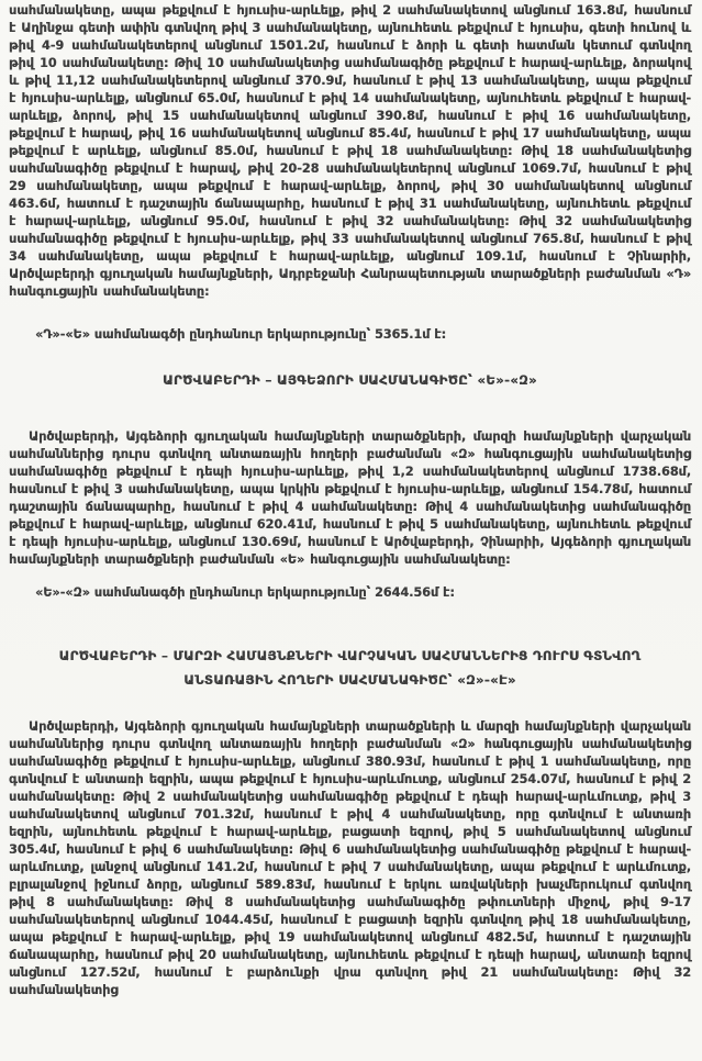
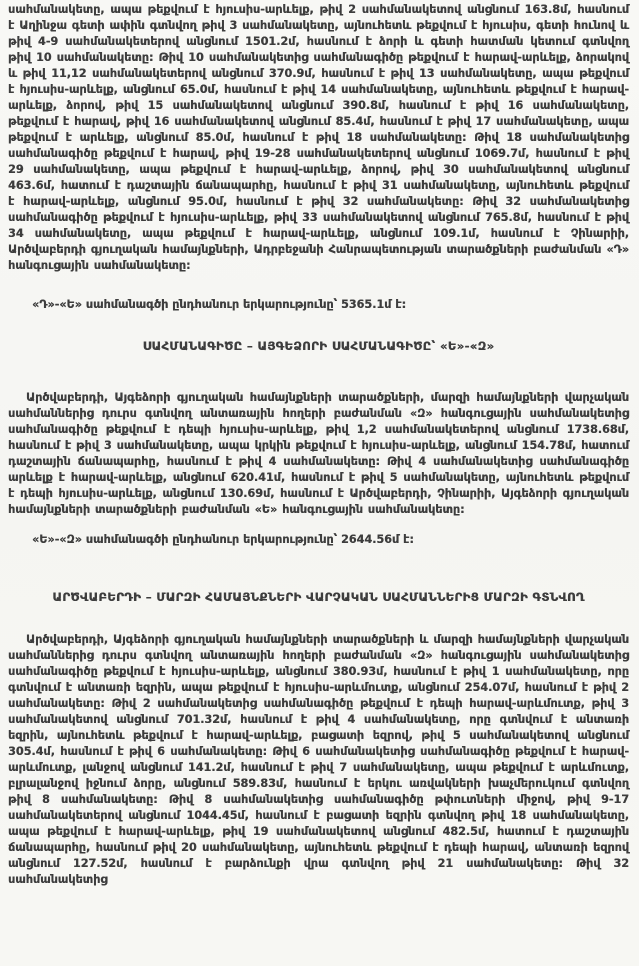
- սահմանակետը, ապա թեքվում է հյուսիս-արևելք, թիվ 2 սահմանակետով անցնում 163.8մ, հասնում է Աղինջա գետի ափին գտնվող թիվ 3 սահմանակետը, այնուհետև թեքվում է հյուսիս, գետի հունով և թիվ 4-9 սահմանակետերով անցնում 1501.2մ, հասնում է ձորի և գետի հատման կետում գտնվող թիվ 10 սահմանակետը: Թիվ 10 սահմանակետից սահմանագիծը թեքվում է հարավ-արևելք, ձորակով և թիվ 11,12 սահմանակետերով անցնում 370.9մ, հասնում է թիվ 13 սահմանակետը, ապա թեքվում է հյուսիս-արևելք, անցնում 65.0մ, հասնում է թիվ 14 սահմանակետը, այնուհետև թեքվում է հարավ-արևելք, ձորով, թիվ 15 սահմանակետով անցնում 390.8մ, հասնում է թիվ 16 սահմանակետը, թեքվում է հարավ, թիվ 16 սահմանակետով անցնում 85.4մ, հասնում է թիվ 17 սահմանակետը, ապա թեքվում է արևելք, անցնում 85.0մ, հասնում է թիվ 18 սահմանակետը: Թիվ 18 սահմանակետից սահմանագիծը թեքվում է հարավ, թիվ 20-28 սահմանակետերով անցնում 1069.7մ, հասնում է թիվ 29 սահմանակետը, ապա թեքվում է հարավ-արևելք, ձորով, թիվ 30 սահմանակետով անցնում 463.6մ, հատում է դաշտային ճանապարհը, հասնում է թիվ 31 սահմանակետը, այնուհետև թեքվում է հարավ-արևելք, անցնում 95.0մ, հասնում է թիվ 32 սահմանակետը: Թիվ 32 սահմանակետից սահմանագիծը թեքվում է հյուսիս-արևելք, թիվ 33 սահմանակետով անցնում 765.8մ, հասնում է թիվ 34 սահմանակետը, ապա թեքվում է հարավ-արևելք, անցնում 109.1մ, հասնում է Չինարիի, Արծվաբերդի գյուղական համայնքների, Ադրբեջանի Հանրապետության տարածքների բաժանման «Դ» հանգուցային սահմանակետը:
+ սահմանակետը, ապա թեքվում է հյուսիս-արևելք, թիվ 2 սահմանակետով անցնում 163.8մ, հասնում է Աղինջա գետի ափին գտնվող թիվ 3 սահմանակետը, այնուհետև թեքվում է հյուսիս, գետի հունով և թիվ 4-9 սահմանակետերով անցնում 1501.2մ, հասնում է ձորի և գետի հատման կետում գտնվող թիվ 10 սահմանակետը: Թիվ 10 սահմանակետից սահմանագիծը թեքվում է հարավ-արևելք, ձորակով և թիվ 11,12 սահմանակետերով անցնում 370.9մ, հասնում է թիվ 13 սահմանակետը, ապա թեքվում է հյուսիս-արևելք, անցնում 65.0մ, հասնում է թիվ 14 սահմանակետը, այնուհետև թեքվում է հարավ-արևելք, ձորով, թիվ 15 սահմանակետով անցնում 390.8մ, հասնում է թիվ 16 սահմանակետը, թեքվում է հարավ, թիվ 16 սահմանակետով անցնում 85.4մ, հասնում է թիվ 17 սահմանակետը, ապա թեքվում է արևելք, անցնում 85.0մ, հասնում է թիվ 18 սահմանակետը: Թիվ 18 սահմանակետից սահմանագիծը թեքվում է հարավ, թիվ 19-28 սահմանակետերով անցնում 1069.7մ, հասնում է թիվ 29 սահմանակետը, ապա թեքվում է հարավ-արևելք, ձորով, թիվ 30 սահմանակետով անցնում 463.6մ, հատում է դաշտային ճանապարհը, հասնում է թիվ 31 սահմանակետը, այնուհետև թեքվում է հարավ-արևելք, անցնում 95.0մ, հասնում է թիվ 32 սահմանակետը: Թիվ 32 սահմանակետից սահմանագիծը թեքվում է հյուսիս-արևելք, թիվ 33 սահմանակետով անցնում 765.8մ, հասնում է թիվ 34 սահմանակետը, ապա թեքվում է հարավ-արևելք, անցնում 109.1մ, հասնում է Չինարիի, Արծվաբերդի գյուղական համայնքների, Ադրբեջանի Հանրապետության տարածքների բաժանման «Դ» հանգուցային սահմանակետը:
  «Դ»-«Ե» սահմանագծի ընդհանուր երկարությունը՝ 5365.1մ է:
- ԱՐԾՎԱԲԵՐԴԻ – ԱՅԳԵՁՈՐԻ ՍԱՀՄԱՆԱԳԻԾԸ՝ «Ե»-«Զ»
+ ՍԱՀՄԱՆԱԳԻԾԸ – ԱՅԳԵՁՈՐԻ ՍԱՀՄԱՆԱԳԻԾԸ՝ «Ե»-«Զ»
- Արծվաբերդի, Այգեձորի գյուղական համայնքների տարածքների, մարզի համայնքների վարչական սահմաններից դուրս գտնվող անտառային հողերի բաժանման «Զ» հանգուցային սահմանակետից սահմանագիծը թեքվում է դեպի հյուսիս-արևելք, թիվ 1,2 սահմանակետերով անցնում 1738.68մ, հասնում է թիվ 3 սահմանակետը, ապա կրկին թեքվում է հյուսիս-արևելք, անցնում 154.78մ, հատում դաշտային ճանապարհը, հասնում է թիվ 4 սահմանակետը: Թիվ 4 սահմանակետից սահմանագիծը թեքվում է հարավ-արևելք, անցնում 620.41մ, հասնում է թիվ 5 սահմանակետը, այնուհետև թեքվում է դեպի հյուսիս-արևելք, անցնում 130.69մ, հասնում է Արծվաբերդի, Չինարիի, Այգեձորի գյուղական համայնքների տարածքների բաժանման «Ե» հանգուցային սահմանակետը:
+ Արծվաբերդի, Այգեձորի գյուղական համայնքների տարածքների, մարզի համայնքների վարչական սահմաններից դուրս գտնվող անտառային հողերի բաժանման «Զ» հանգուցային սահմանակետից սահմանագիծը թեքվում է դեպի հյուսիս-արևելք, թիվ 1,2 սահմանակետերով անցնում 1738.68մ, հասնում է թիվ 3 սահմանակետը, ապա կրկին թեքվում է հյուսիս-արևելք, անցնում 154.78մ, հատում դաշտային ճանապարհը, հասնում է թիվ 4 սահմանակետը: Թիվ 4 սահմանակետից սահմանագիծը արևելք է հարավ-արևելք, անցնում 620.41մ, հասնում է թիվ 5 սահմանակետը, այնուհետև թեքվում է դեպի հյուսիս-արևելք, անցնում 130.69մ, հասնում է Արծվաբերդի, Չինարիի, Այգեձորի գյուղական համայնքների տարածքների բաժանման «Ե» հանգուցային սահմանակետը:
  «Ե»-«Զ» սահմանագծի ընդհանուր երկարությունը՝ 2644.56մ է:
- ԱՐԾՎԱԲԵՐԴԻ – ՄԱՐԶԻ ՀԱՄԱՅՆՔՆԵՐԻ ՎԱՐՉԱԿԱՆ ՍԱՀՄԱՆՆԵՐԻՑ ԴՈՒՐՍ ԳՏՆՎՈՂ
+ ԱՐԾՎԱԲԵՐԴԻ – ՄԱՐԶԻ ՀԱՄԱՅՆՔՆԵՐԻ ՎԱՐՉԱԿԱՆ ՍԱՀՄԱՆՆԵՐԻՑ ՄԱՐԶԻ ԳՏՆՎՈՂ
- ԱՆՏԱՌԱՅԻՆ ՀՈՂԵՐԻ ՍԱՀՄԱՆԱԳԻԾԸ՝ «Զ»-«Է»
  Արծվաբերդի, Այգեձորի գյուղական համայնքների տարածքների և մարզի համայնքների վարչական սահմաններից դուրս գտնվող անտառային հողերի բաժանման «Զ» հանգուցային սահմանակետից սահմանագիծը թեքվում է հյուսիս-արևելք, անցնում 380.93մ, հասնում է թիվ 1 սահմանակետը, որը գտնվում է անտառի եզրին, ապա թեքվում է հյուսիս-արևմուտք, անցնում 254.07մ, հասնում է թիվ 2 սահմանակետը: Թիվ 2 սահմանակետից սահմանագիծը թեքվում է դեպի հարավ-արևմուտք, թիվ 3 սահմանակետով անցնում 701.32մ, հասնում է թիվ 4 սահմանակետը, որը գտնվում է անտառի եզրին, այնուհետև թեքվում է հարավ-արևելք, բացատի եզրով, թիվ 5 սահմանակետով անցնում 305.4մ, հասնում է թիվ 6 սահմանակետը: Թիվ 6 սահմանակետից սահմանագիծը թեքվում է հարավ-արևմուտք, լանջով անցնում 141.2մ, հասնում է թիվ 7 սահմանակետը, ապա թեքվում է արևմուտք, բլրալանջով իջնում ձորը, անցնում 589.83մ, հասնում է երկու առվակների խաչմերուկում գտնվող թիվ 8 սահմանակետը: Թիվ 8 սահմանակետից սահմանագիծը թփուտների միջով, թիվ 9-17 սահմանակետերով անցնում 1044.45մ, հասնում է բացատի եզրին գտնվող թիվ 18 սահմանակետը, ապա թեքվում է հարավ-արևելք, թիվ 19 սահմանակետով անցնում 482.5մ, հատում է դաշտային ճանապարհը, հասնում թիվ 20 սահմանակետը, այնուհետև թեքվում է դեպի հարավ, անտառի եզրով անցնում 127.52մ, հասնում է բարձունքի վրա գտնվող թիվ 21 սահմանակետը: Թիվ 32 սահմանակետից
